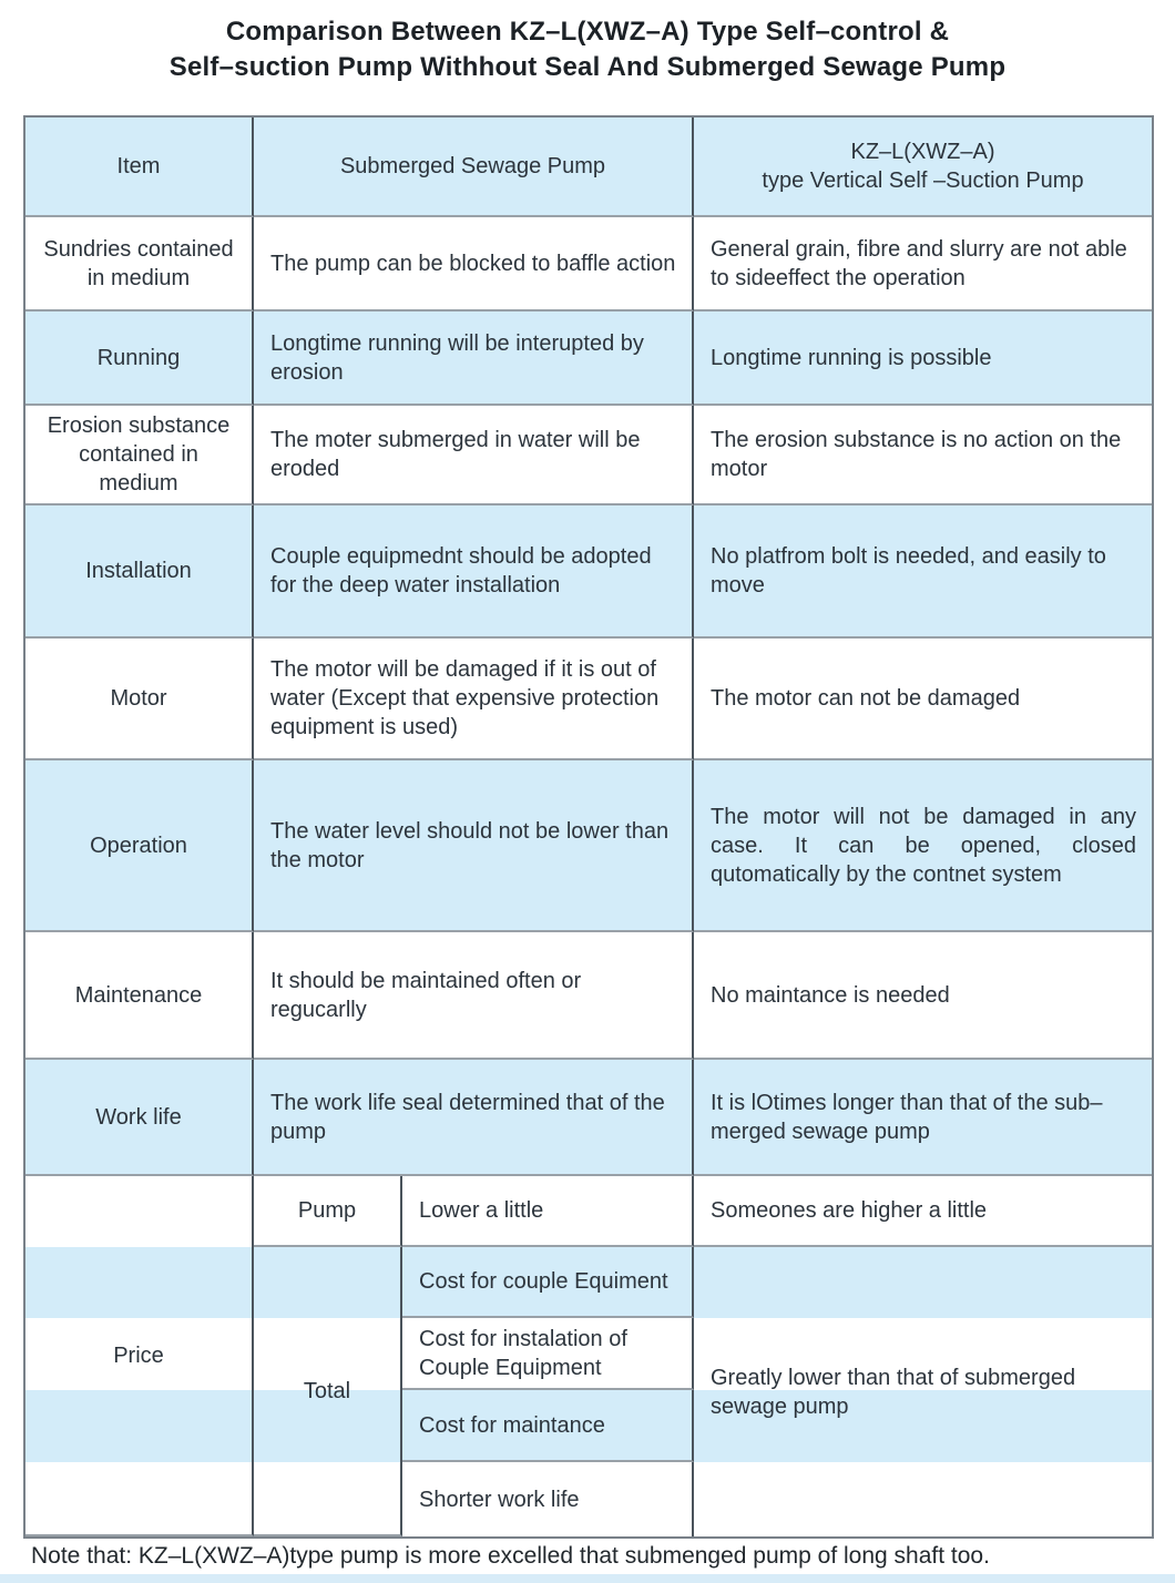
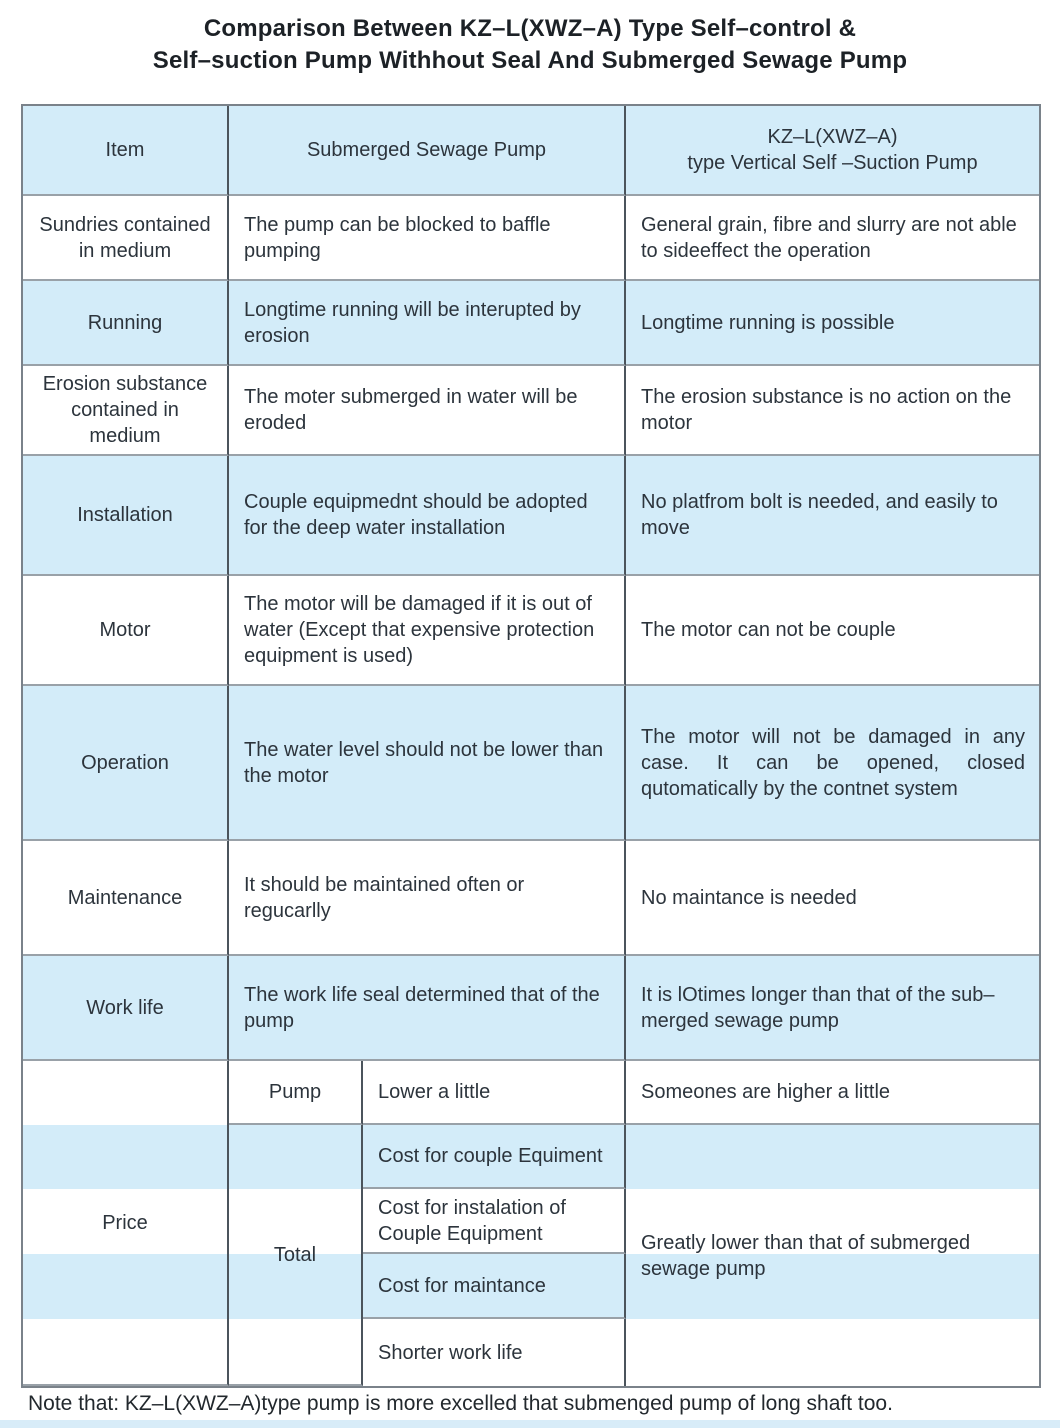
  Comparison Between KZ–L(XWZ–A) Type Self–control &
  Self–suction Pump Withhout Seal And Submerged Sewage Pump
  Item
  Submerged Sewage Pump
  KZ–L(XWZ–A)
  type Vertical Self –Suction Pump
  Sundries contained in medium
- The pump can be blocked to baffle action
+ The pump can be blocked to baffle pumping
  General grain, fibre and slurry are not able to sideeffect the operation
  Running
  Longtime running will be interupted by erosion
  Longtime running is possible
  Erosion substance contained in medium
  The moter submerged in water will be eroded
  The erosion substance is no action on the motor
  Installation
  Couple equipmednt should be adopted for the deep water installation
  No platfrom bolt is needed, and easily to move
  Motor
  The motor will be damaged if it is out of water (Except that expensive protection equipment is used)
- The motor can not be damaged
+ The motor can not be couple
  Operation
  The water level should not be lower than the motor
  The motor will not be damaged in any case. It can be opened, closed qutomatically by the contnet system
  Maintenance
  It should be maintained often or regucarlly
  No maintance is needed
  Work life
  The work life seal determined that of the pump
  It is lOtimes longer than that of the sub–merged sewage pump
  Price
  Pump
  Lower a little
  Someones are higher a little
  Total
  Cost for couple Equiment
  Cost for instalation of Couple Equipment
  Cost for maintance
  Shorter work life
  Greatly lower than that of submerged sewage pump
  Note that: KZ–L(XWZ–A)type pump is more excelled that submenged pump of long shaft too.
